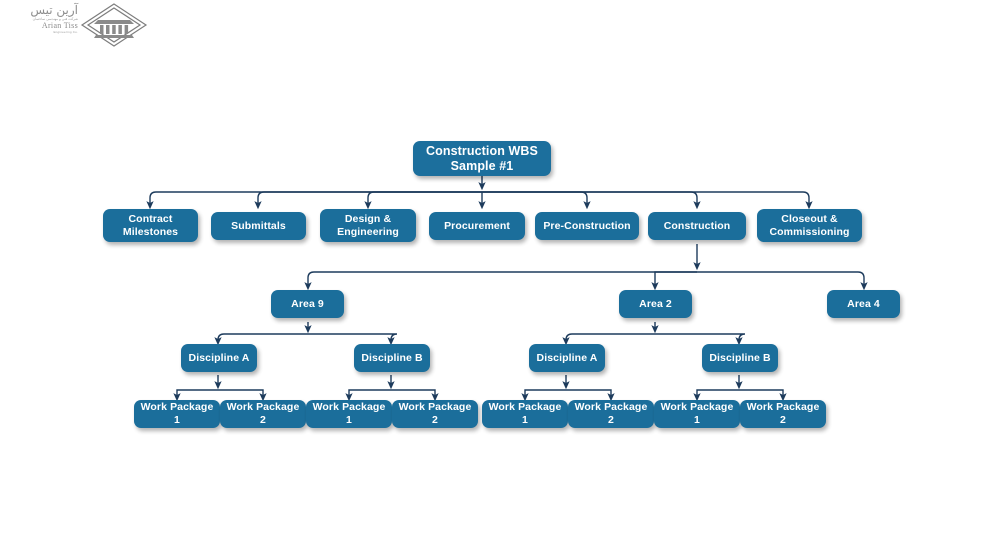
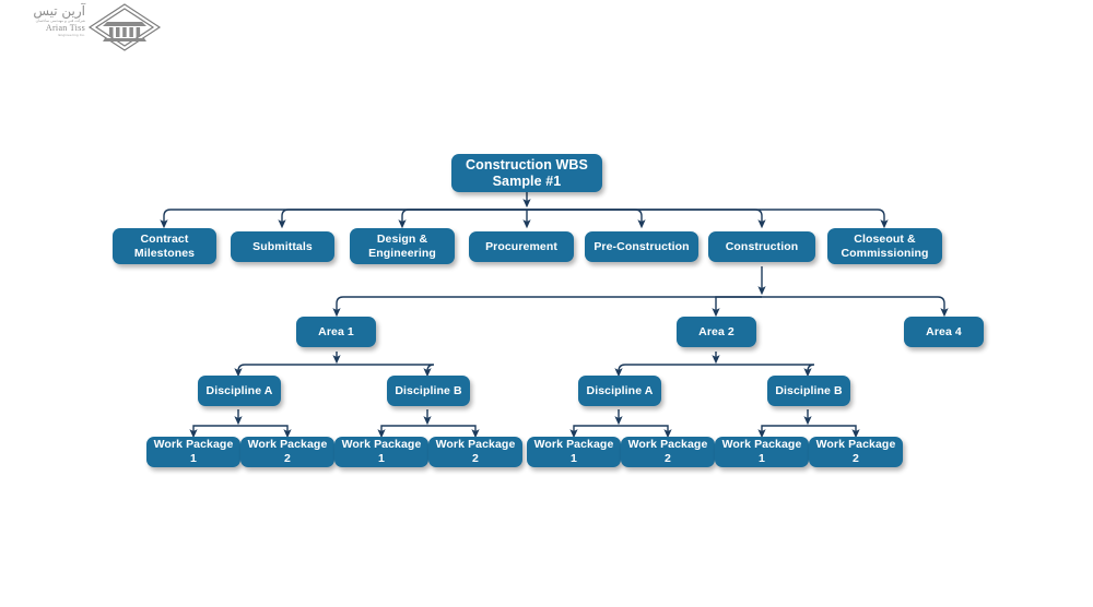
  آرین تیس
  Arian Tiss
  Construction WBS
  Sample #1
  Contract
  Milestones
  Submittals
  Design &
  Engineering
  Procurement
  Pre-Construction
  Construction
  Closeout &
  Commissioning
- Area 9
+ Area 1
  Area 2
  Area 4
  Discipline A
  Discipline B
  Discipline A
  Discipline B
  Work Package 1
  Work Package 2
  Work Package 1
  Work Package 2
  Work Package 1
  Work Package 2
  Work Package 1
  Work Package 2
